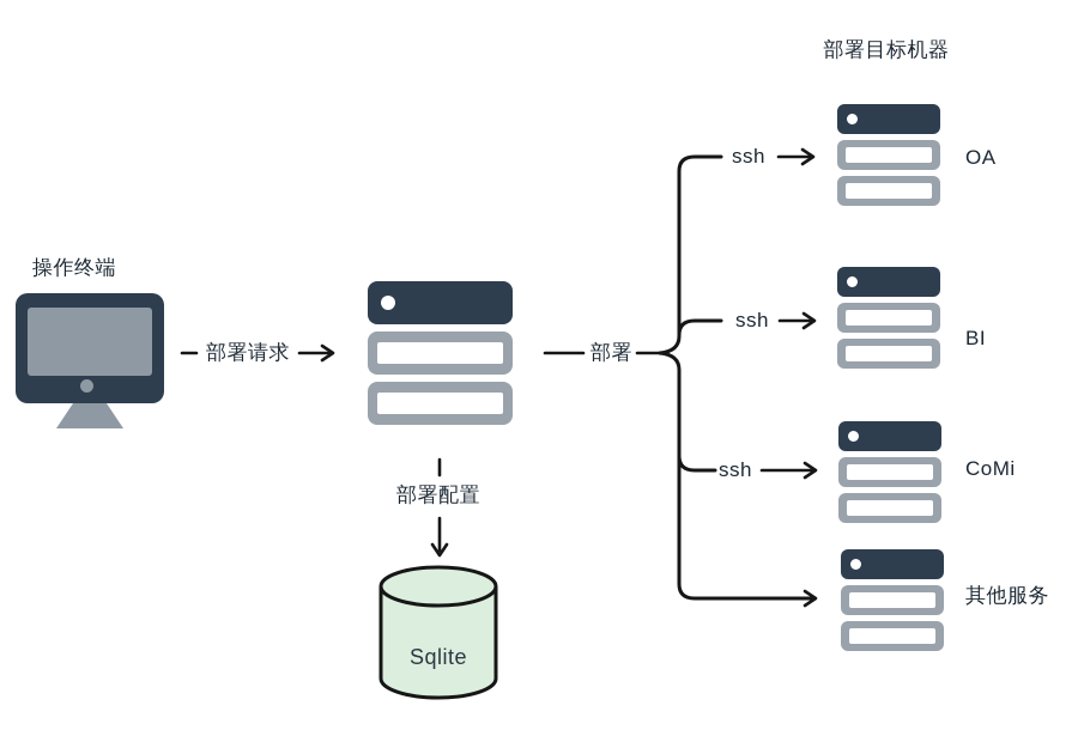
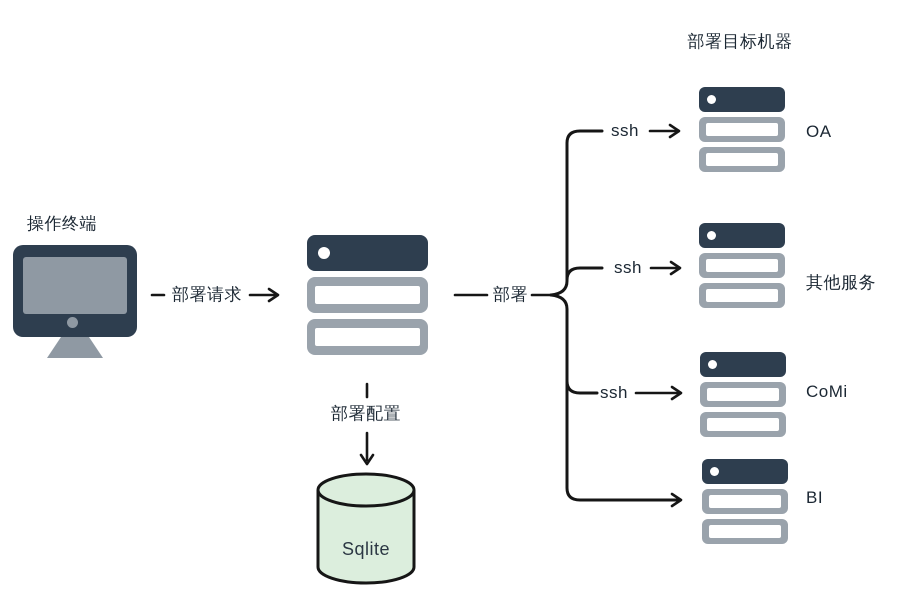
  部署目标机器
  操作终端
  部署请求
  部署
  部署配置
  Sqlite
  ssh
  ssh
  ssh
  OA
- BI
+ 其他服务
  CoMi
- 其他服务
+ BI
